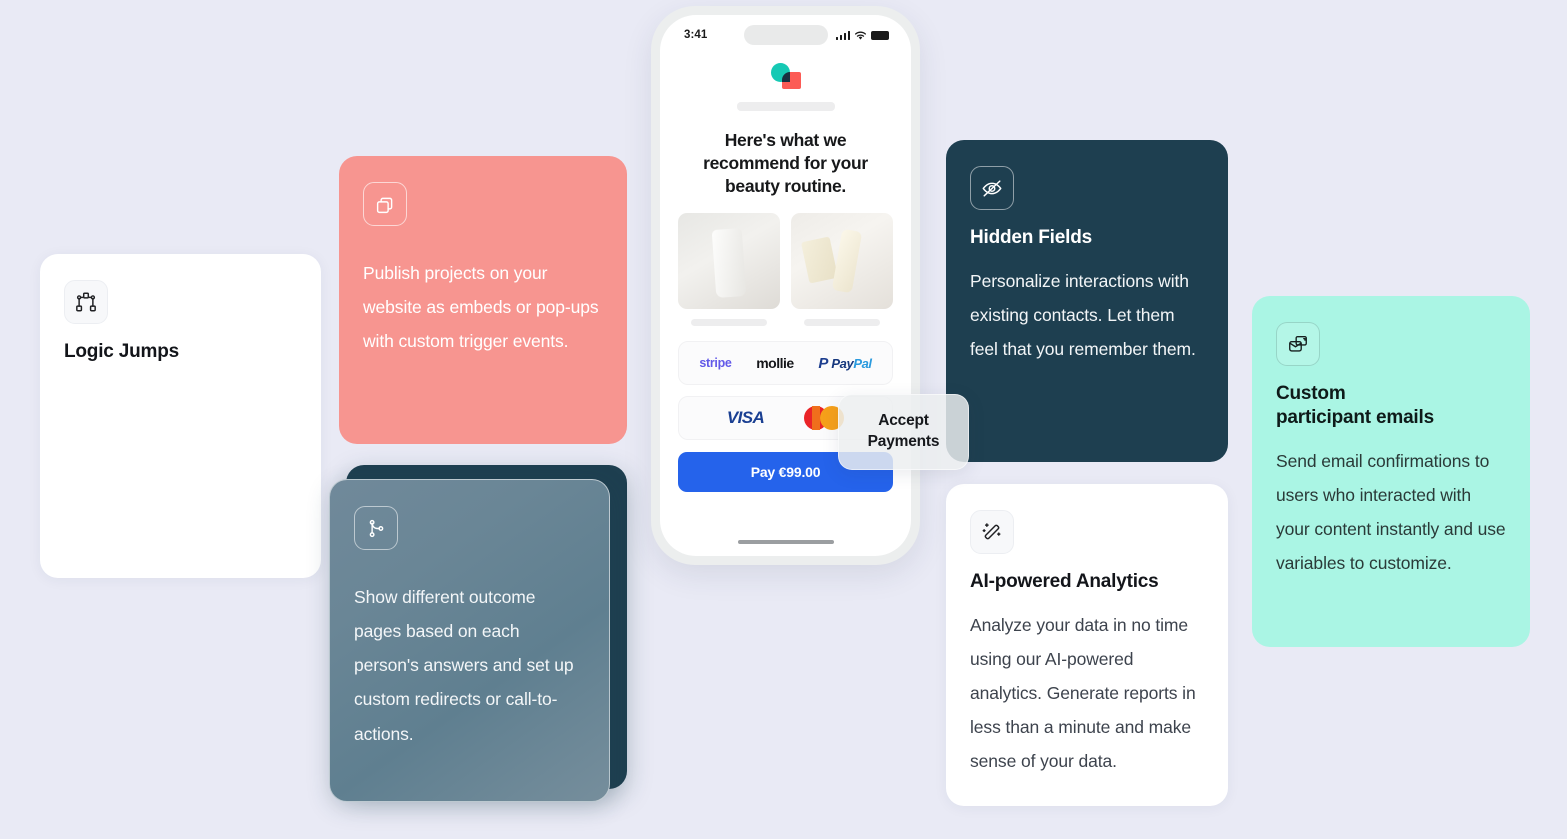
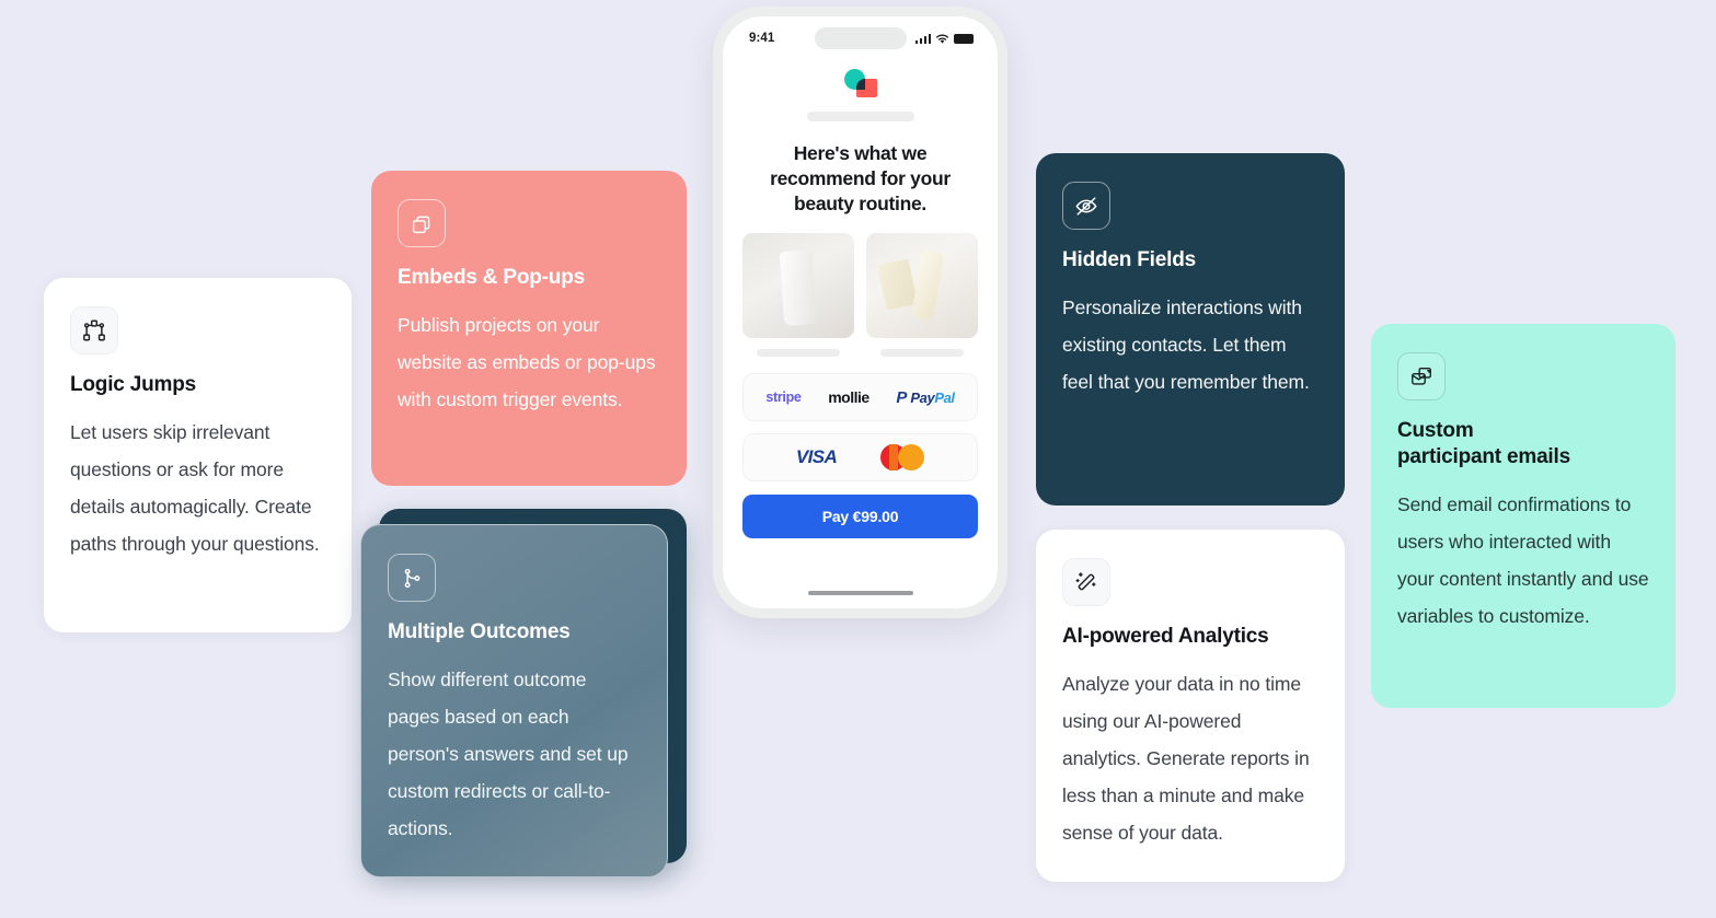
  Logic Jumps
+ Let users skip irrelevant questions or ask for more details automagically. Create paths through your questions.
+ Embeds & Pop-ups
  Publish projects on your website as embeds or pop-ups with custom trigger events.
+ Multiple Outcomes
  Show different outcome pages based on each person's answers and set up custom redirects or call-to-actions.
  Hidden Fields
  Personalize interactions with existing contacts. Let them feel that you remember them.
  AI-powered Analytics
  Analyze your data in no time using our AI-powered analytics. Generate reports in less than a minute and make sense of your data.
  Custom
  participant emails
  Send email confirmations to users who interacted with your content instantly and use variables to customize.
- 3:41
+ 9:41
  Here's what we recommend for your beauty routine.
  stripe
  mollie
  P
  PayPal
  VISA
  Pay €99.00
- Accept
- Payments
